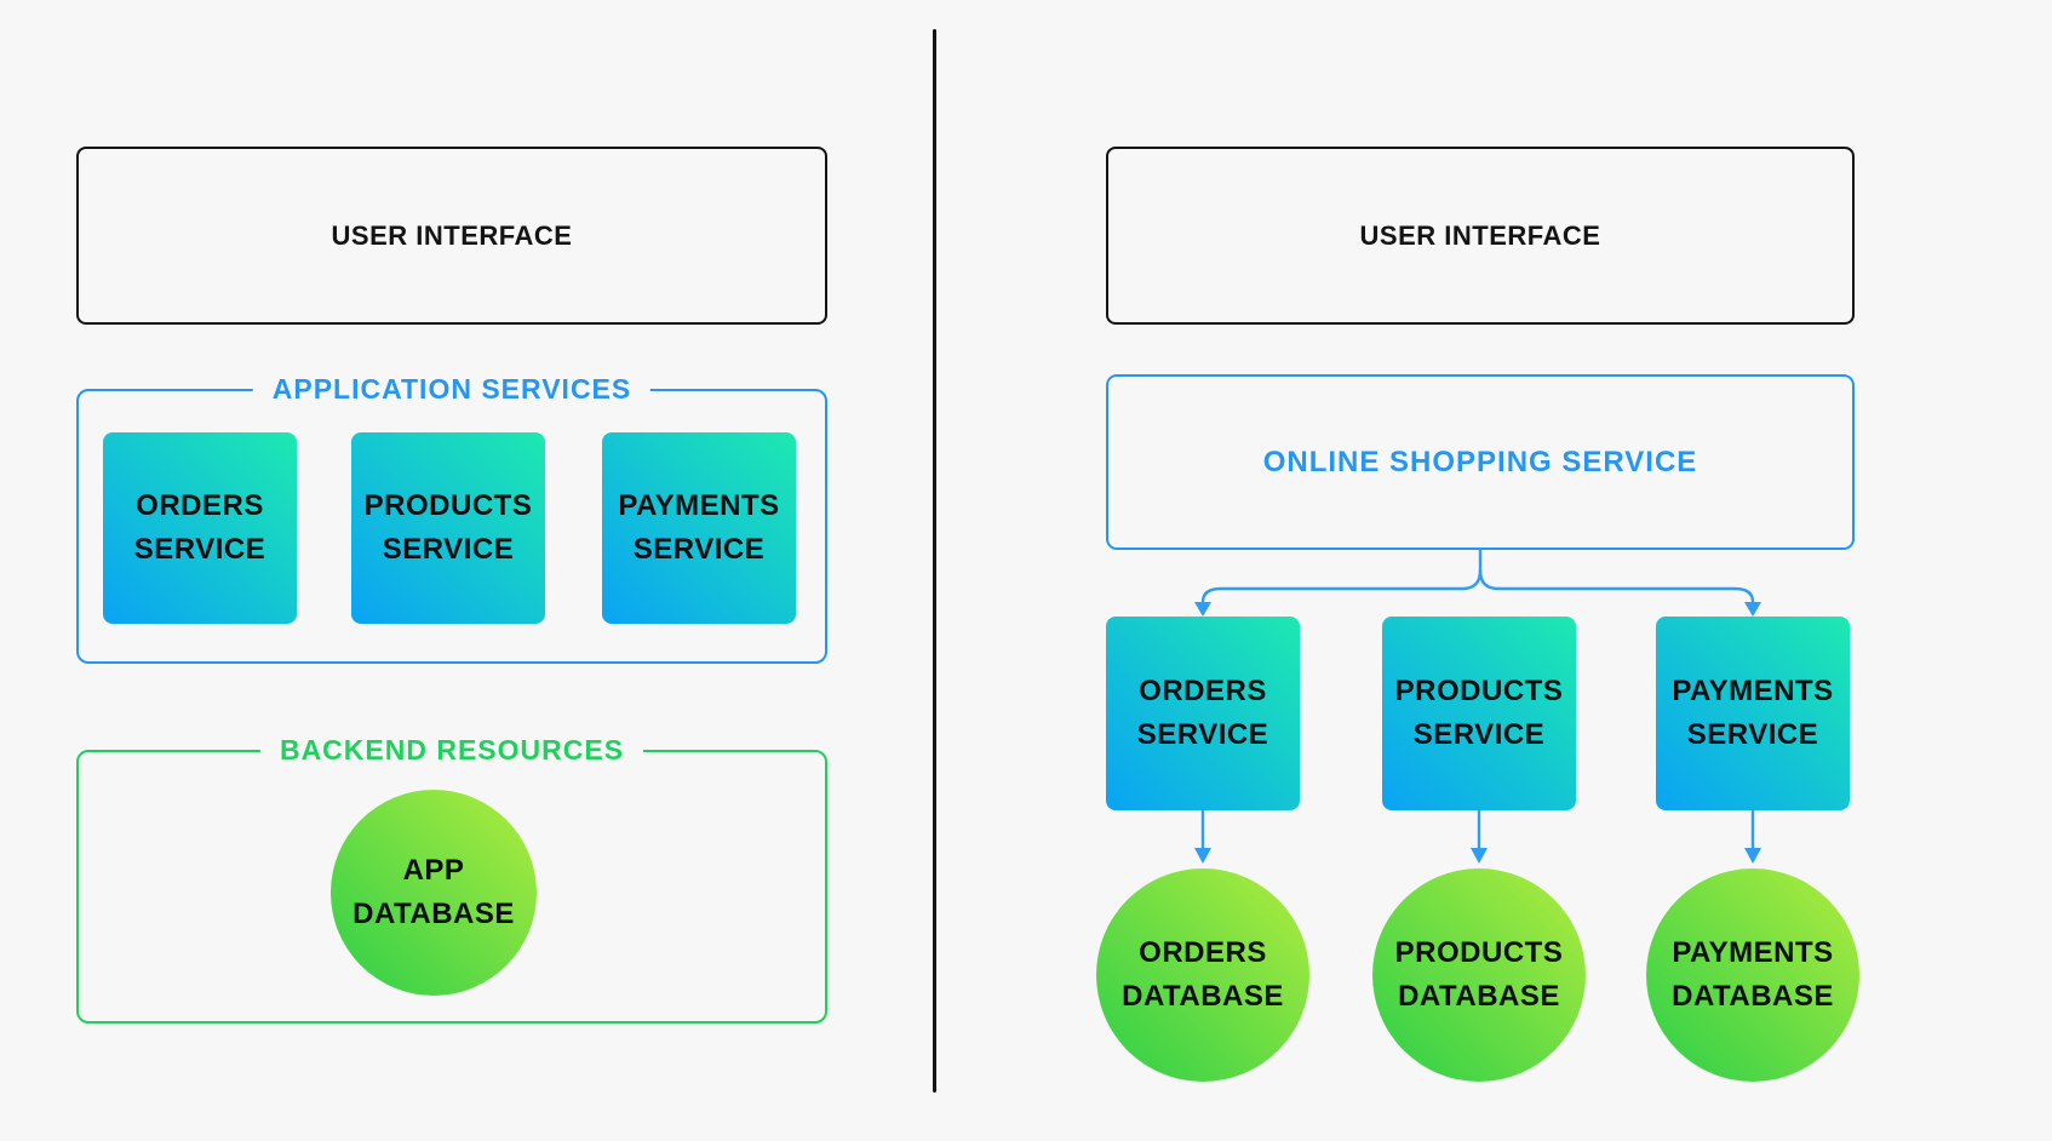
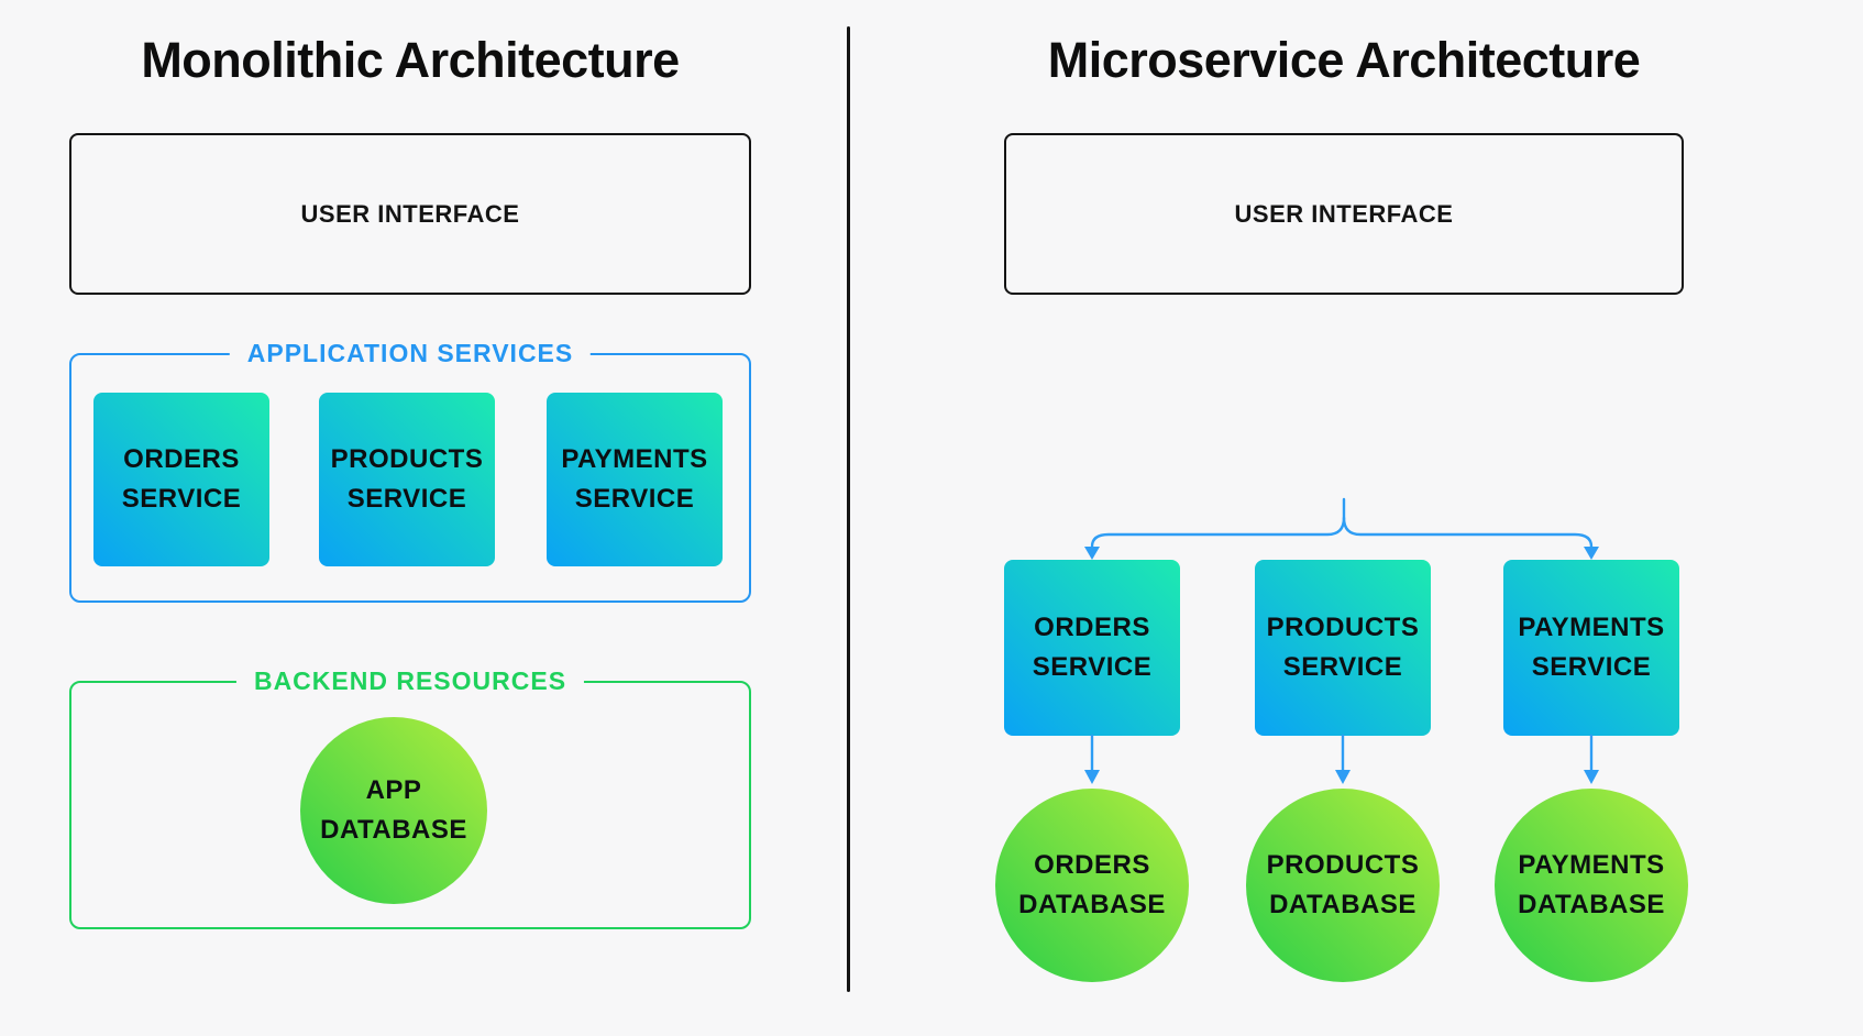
+ Monolithic Architecture
+ Microservice Architecture
  USER INTERFACE
  APPLICATION SERVICES
  ORDERS
  SERVICE
  PRODUCTS
  SERVICE
  PAYMENTS
  SERVICE
  BACKEND RESOURCES
  APP
  DATABASE
  USER INTERFACE
- ONLINE SHOPPING SERVICE
  ORDERS
  SERVICE
  PRODUCTS
  SERVICE
  PAYMENTS
  SERVICE
  ORDERS
  DATABASE
  PRODUCTS
  DATABASE
  PAYMENTS
  DATABASE
